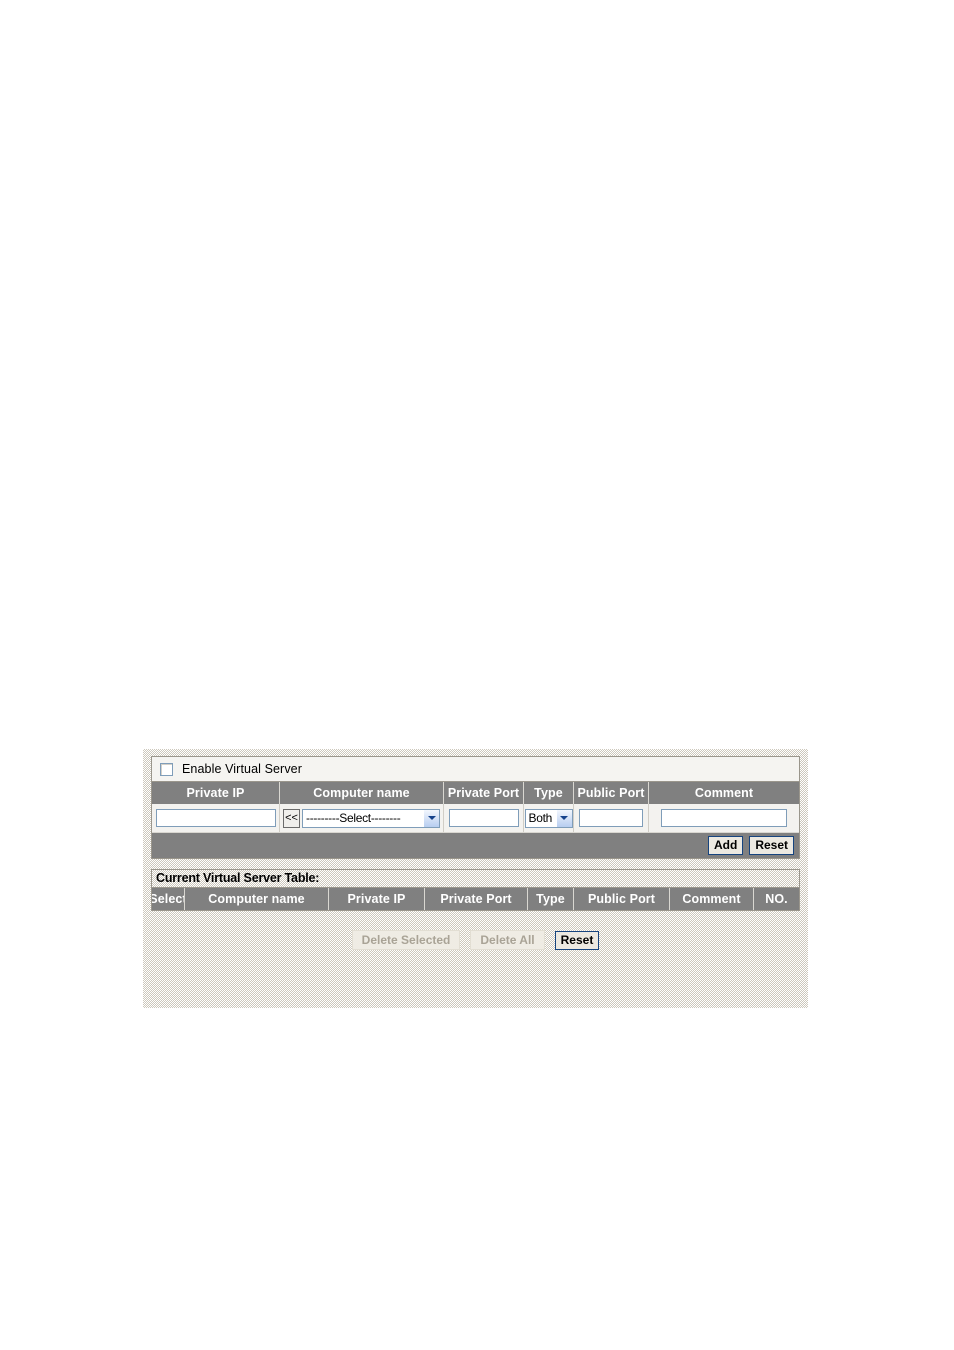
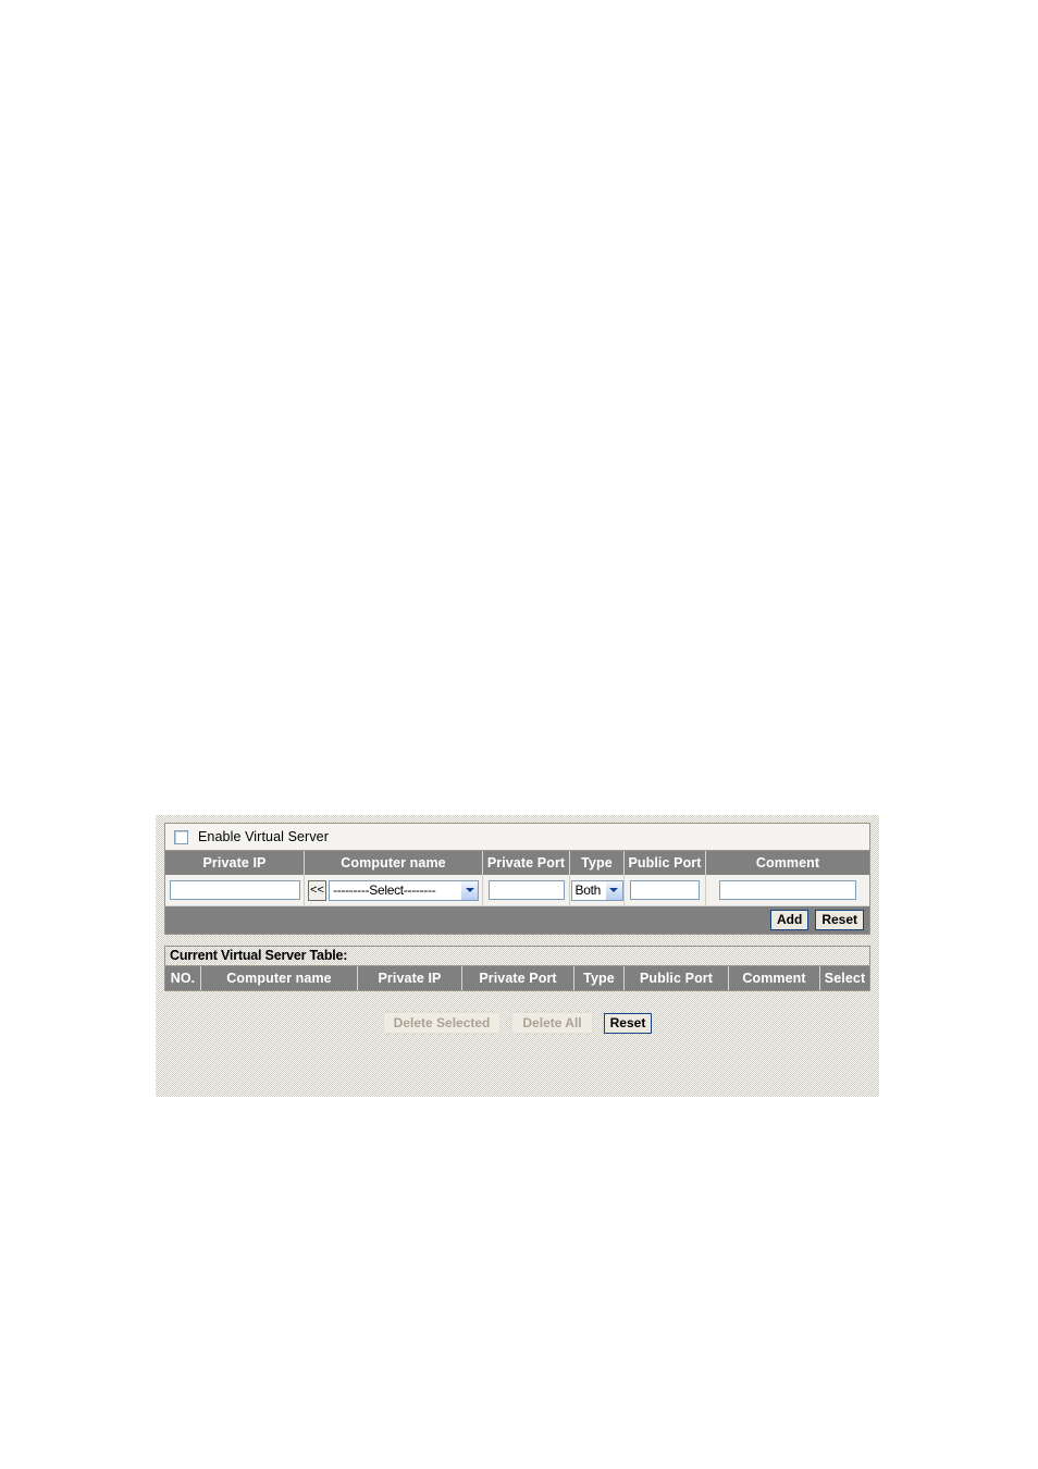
  Enable Virtual Server
  Private IP
  Computer name
  Private Port
  Type
  Public Port
  Comment
  <<
  ---------Select--------
  Both
  Add
  Reset
  Current Virtual Server Table:
- Select
+ NO.
  Computer name
  Private IP
  Private Port
  Type
  Public Port
  Comment
- NO.
+ Select
  Delete Selected
  Delete All
  Reset
